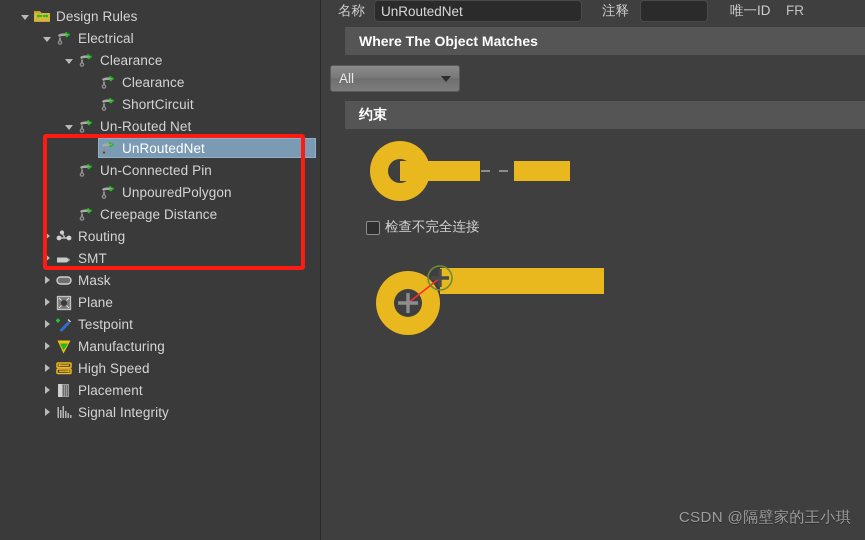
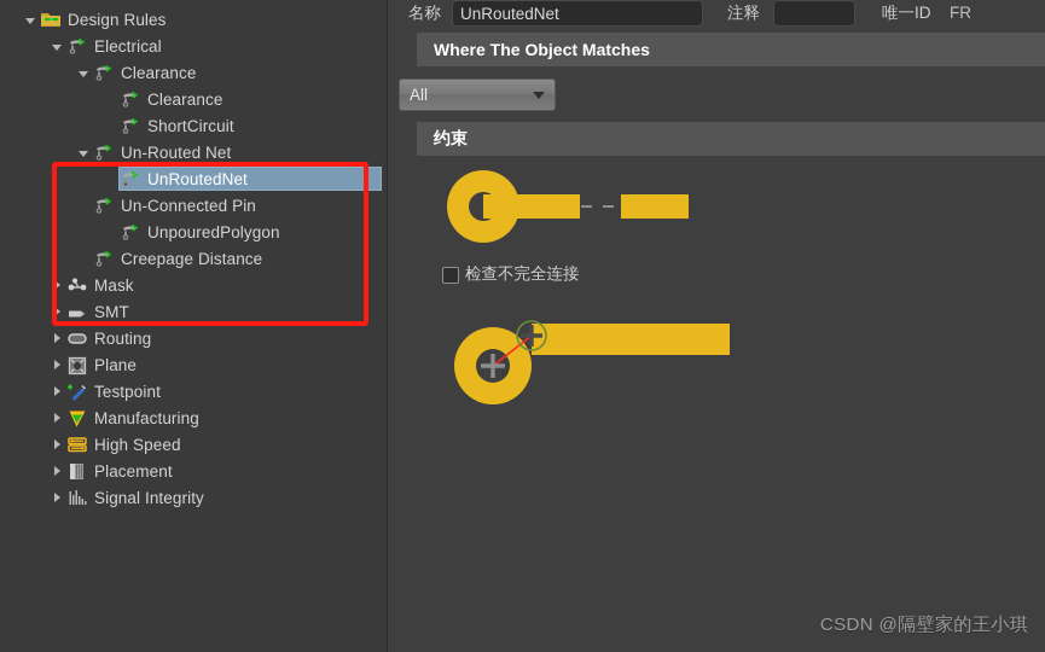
  Design Rules
  Electrical
  Clearance
  Clearance
  ShortCircuit
  Un-Routed Net
  UnRoutedNet
  Un-Connected Pin
  UnpouredPolygon
  Creepage Distance
- Routing
+ Mask
  SMT
- Mask
+ Routing
  Plane
  Testpoint
  Manufacturing
  High Speed
  Placement
  Signal Integrity
  名称
  UnRoutedNet
  注释
  唯一ID
  FR
  Where The Object Matches
  All
  约束
  检查不完全连接
  CSDN @隔壁家的王小琪
